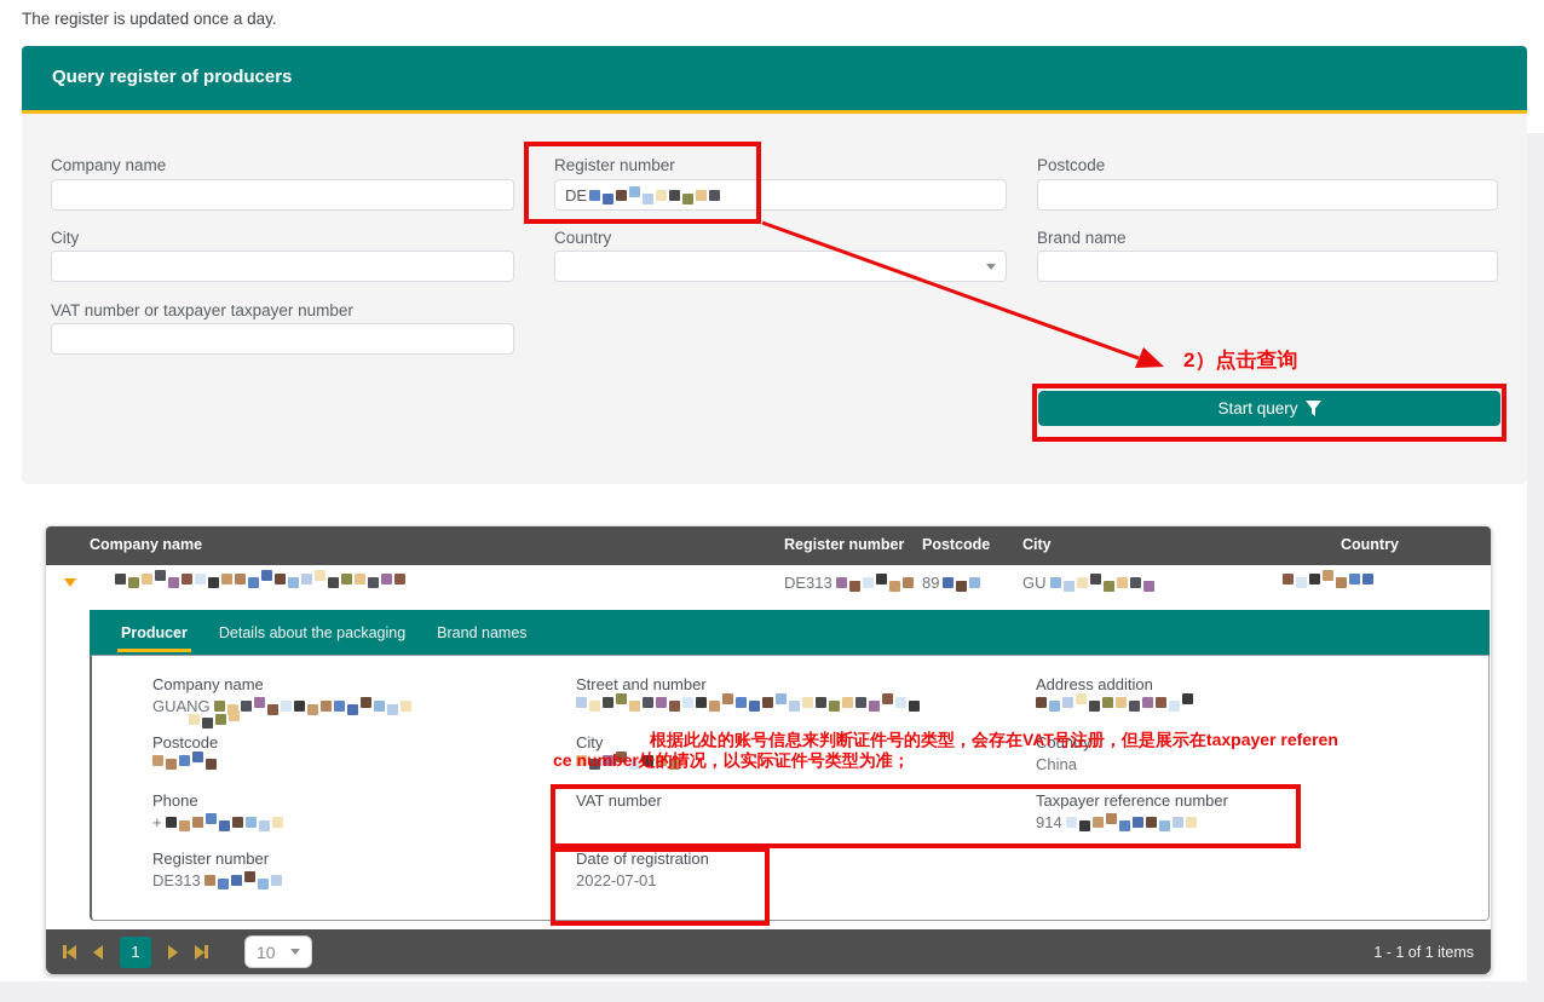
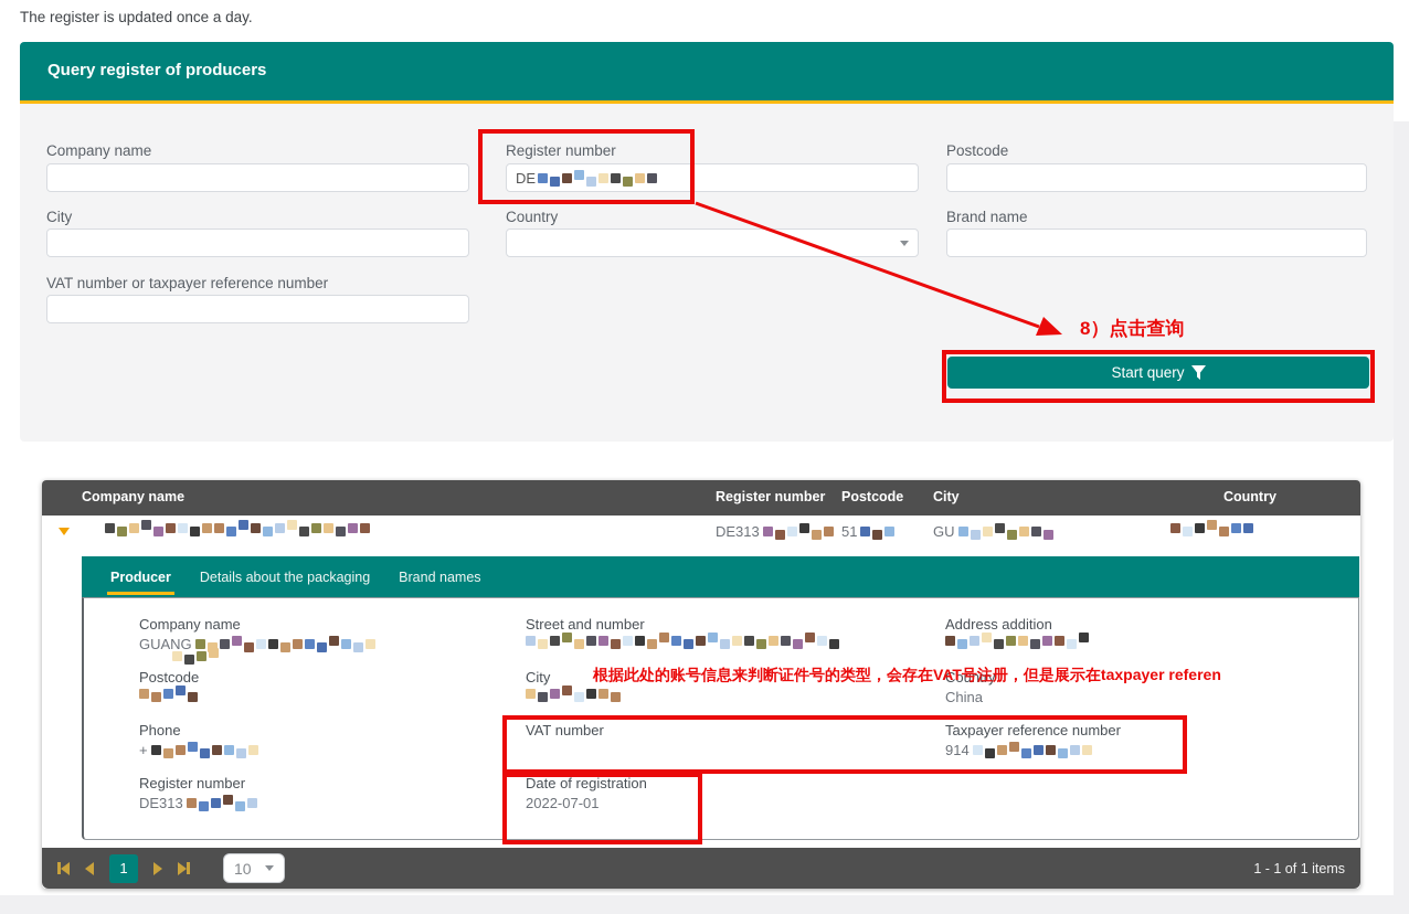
  The register is updated once a day.
  Query register of producers
  Company name
  Register number
  DE
  Postcode
  City
  Country
  Brand name
- VAT number or taxpayer taxpayer number
+ VAT number or taxpayer reference number
  Start query
  Company name
  Register number
  Postcode
  City
  Country
  DE313
- 89
+ 51
  GU
  Producer
  Details about the packaging
  Brand names
  Company name
  GUANG
  Postcode
  Phone
  +
  Register number
  DE313
  Street and number
  City
  VAT number
  Date of registration
  2022-07-01
  Address addition
  Country
  China
  Taxpayer reference number
  914
  1
  10
  1 - 1 of 1 items
- 2）点击查询
+ 8）点击查询
  根据此处的账号信息来判断证件号的类型，会存在VAT号注册，但是展示在taxpayer referen
- ce number处的情况，以实际证件号类型为准；
